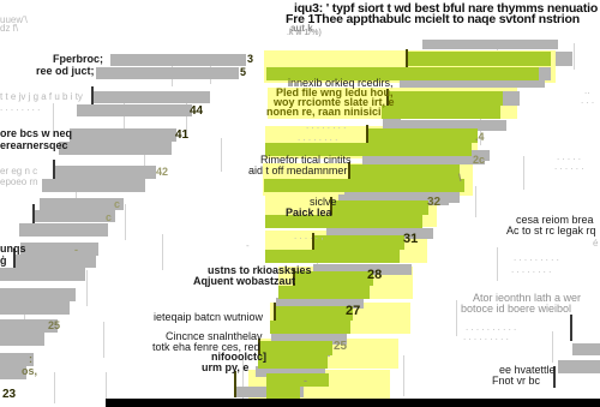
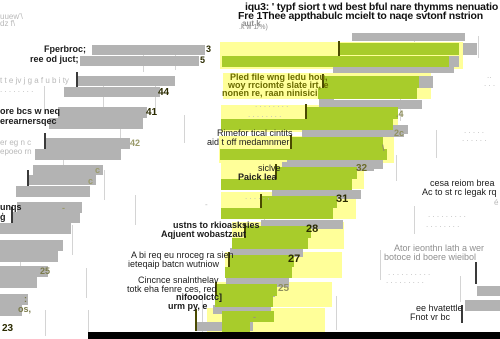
  iqu3: ' typf siort t wd best bful nare thymms nenuatio
  Fre 1Thee appthabulc mcielt to naqe svtonf nstrion
  aut k
  uuew'\
  dz f\
  Fperbroc;
  ree od juct;
  t t e jv j g a f u b i ty
  . . . . . . . .
  ore bcs w neq
  erearnersqec
  er eg n c
  epoeo rn
  unqs
  ģ
  3
  5
  44
  41
  42
  c
  c
  -
  25
  :
  os,
  23
- innexib orkieq rcedirs,
  Pled file wng ledu hou,
  woy rrciomte slate irt, e
  nonen re, raan ninisici
  . . . . . . . .
  . . . . . . . .
  Rimefor tical cintits
  aid t off medamnmer
  siclve
  Paick lea
  . . . . . ,
  -
  ustns to rkioasksies
  Aqjuent wobastzaut
+ A bi req eu nroceg ra sien
  ieteqaip batcn wutniow
  Cincnce snalnthelav
  totk eha fenre ces, red
  nifooolctc]
  urm py, e
  .4
  2c
  \
  32
  31
  28
  27
  25
  -
  ..
  . . .
  . . . . .
  . . . . . .
  cesa reiom brea
  Ac to st rc legak rq
  é
  . . . . . . . . .
  . . . . . . . .
  Ator ieonthn lath a wer
  botoce id boere wieibol
  . . . . . . . . . .
  . . . . . . . . .
  ee hvatettle
  Fnot vr bc
